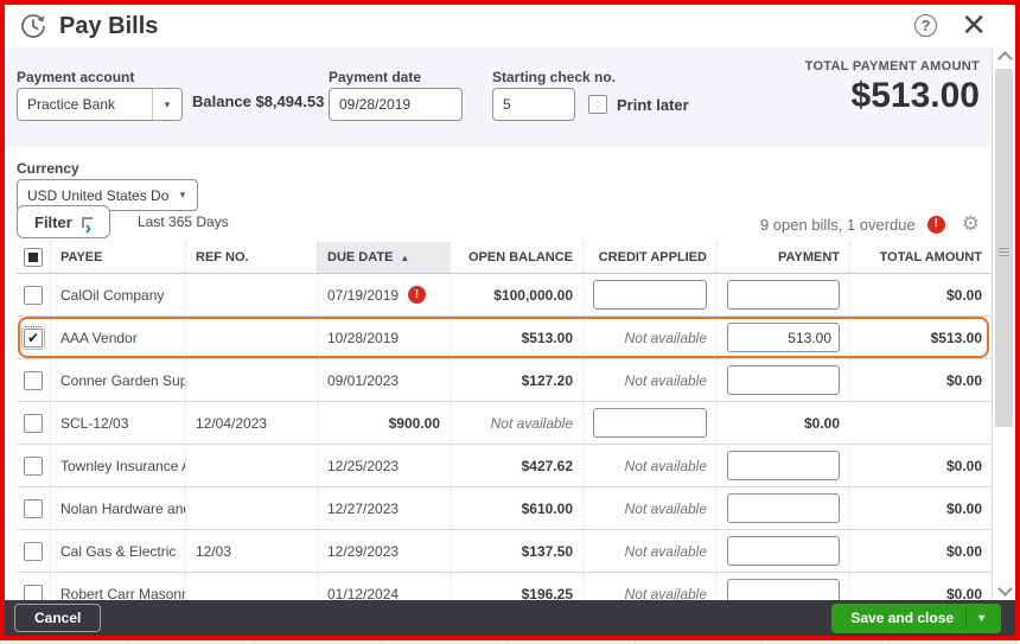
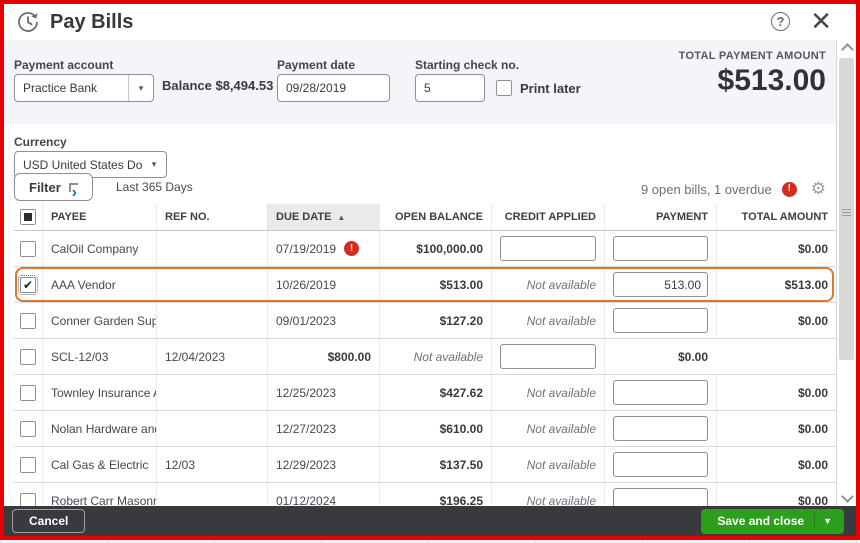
  Pay Bills
  ?
  ✕
  Payment account
  Practice Bank
  ▾
  Balance $8,494.53
  Payment date
  09/28/2019
  Starting check no.
  5
  Print later
  TOTAL PAYMENT AMOUNT
  $513.00
  Currency
  USD United States Do
  ▾
  Filter
  ›
  Last 365 Days
  9 open bills, 1 overdue
  !
  ⚙
  PAYEE
  REF NO.
  DUE DATE
  ▲
  OPEN BALANCE
  CREDIT APPLIED
  PAYMENT
  TOTAL AMOUNT
  CalOil Company
  07/19/2019
  !
  $100,000.00
  $0.00
  ✔
  AAA Vendor
- 10/28/2019
+ 10/26/2019
  $513.00
  Not available
  513.00
  $513.00
  Conner Garden Sup
  09/01/2023
  $127.20
  Not available
  $0.00
  SCL-12/03
  12/04/2023
- $900.00
+ $800.00
  Not available
  $0.00
  Townley Insurance
  12/25/2023
  $427.62
  Not available
  $0.00
  Nolan Hardware an
  12/27/2023
  $610.00
  Not available
  $0.00
  Cal Gas & Electric
  12/03
  12/29/2023
  $137.50
  Not available
  $0.00
  Robert Carr Masonr
  01/12/2024
  $196.25
  Not available
  $0.00
  Cancel
  Save and close
  ▼
